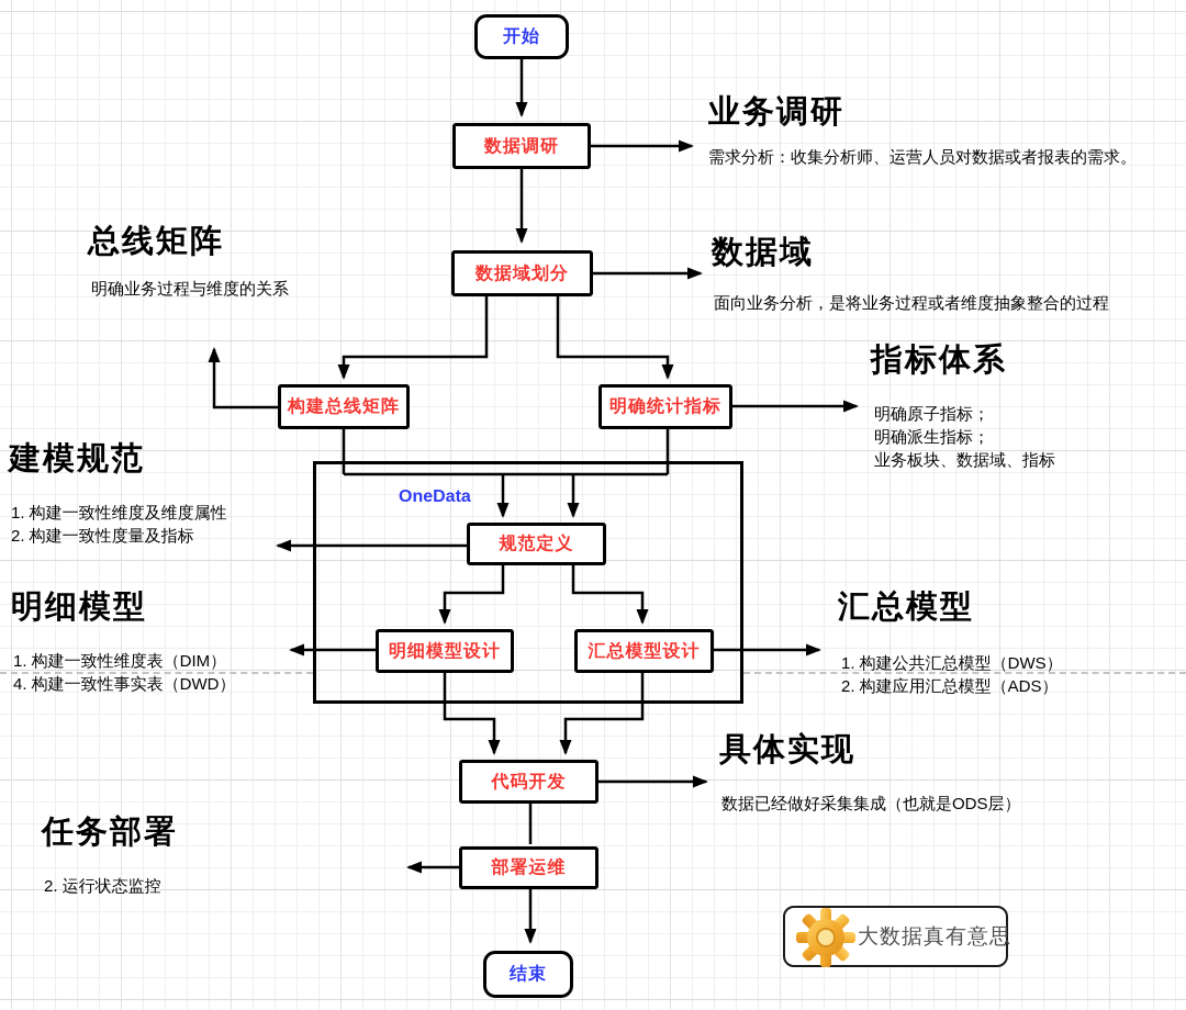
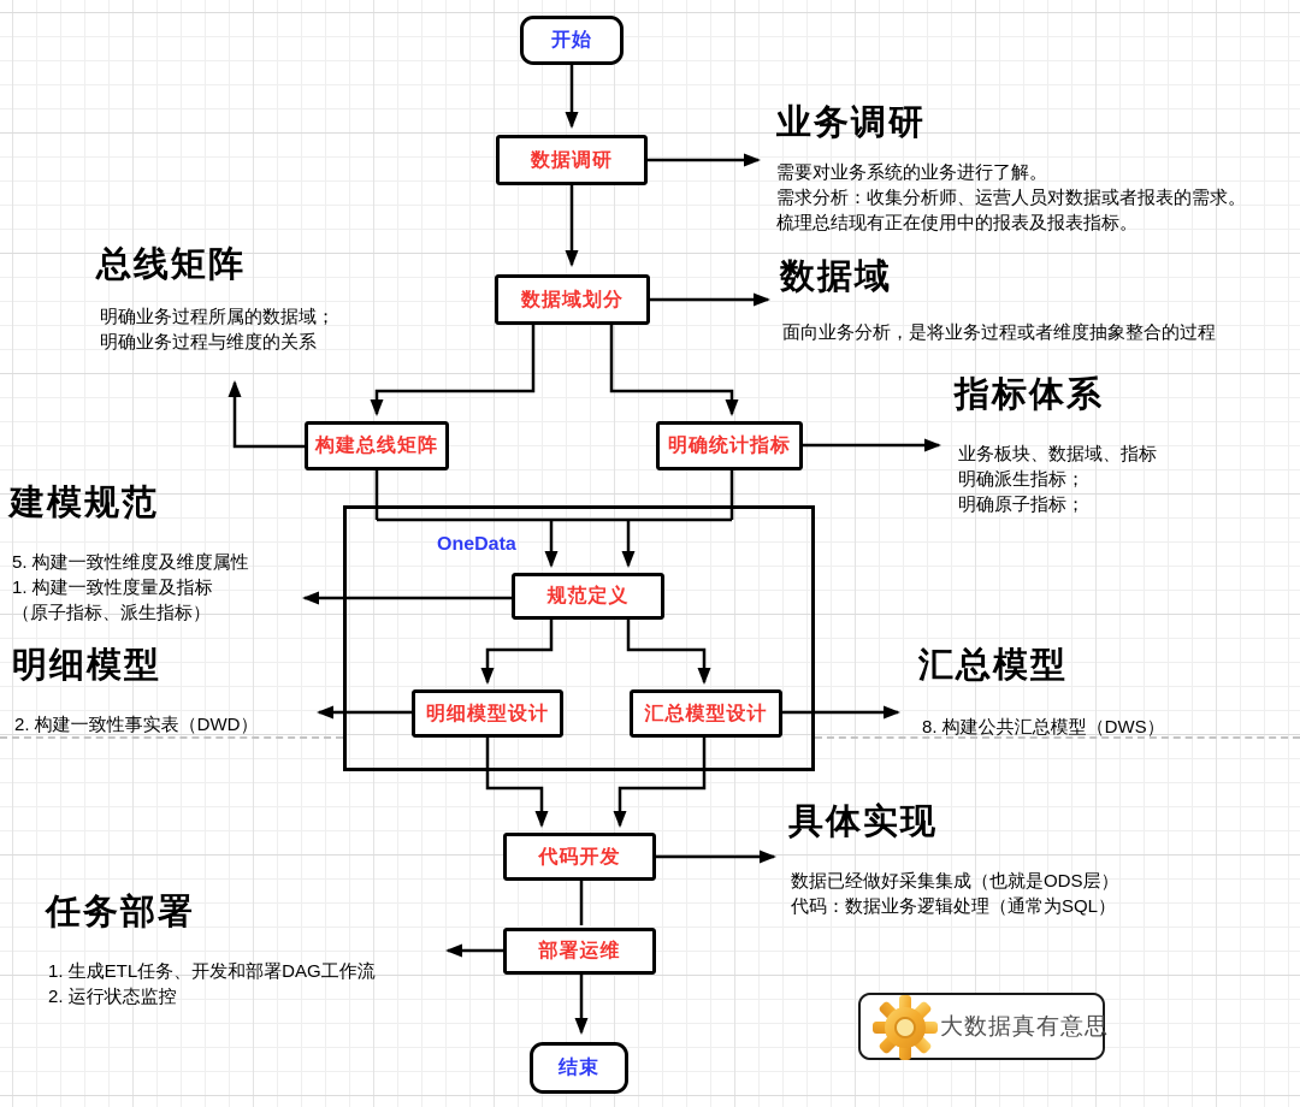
  OneData
  开始
  数据调研
  数据域划分
  构建总线矩阵
  明确统计指标
  规范定义
  明细模型设计
  汇总模型设计
  代码开发
  部署运维
  结束
  业务调研
+ 需要对业务系统的业务进行了解。
  需求分析：收集分析师、运营人员对数据或者报表的需求。
+ 梳理总结现有正在使用中的报表及报表指标。
  总线矩阵
+ 明确业务过程所属的数据域；
  明确业务过程与维度的关系
  数据域
  面向业务分析，是将业务过程或者维度抽象整合的过程
  指标体系
- 明确原子指标；
+ 业务板块、数据域、指标
  明确派生指标；
- 业务板块、数据域、指标
+ 明确原子指标；
  建模规范
- 1. 构建一致性维度及维度属性
+ 5. 构建一致性维度及维度属性
- 2. 构建一致性度量及指标
+ 1. 构建一致性度量及指标
+ （原子指标、派生指标）
  明细模型
- 1. 构建一致性维度表（DIM）
- 4. 构建一致性事实表（DWD）
+ 2. 构建一致性事实表（DWD）
  汇总模型
- 1. 构建公共汇总模型（DWS）
+ 8. 构建公共汇总模型（DWS）
- 2. 构建应用汇总模型（ADS）
  具体实现
  数据已经做好采集集成（也就是ODS层）
+ 代码：数据业务逻辑处理（通常为SQL）
  任务部署
+ 1. 生成ETL任务、开发和部署DAG工作流
  2. 运行状态监控
  大数据真有意思
